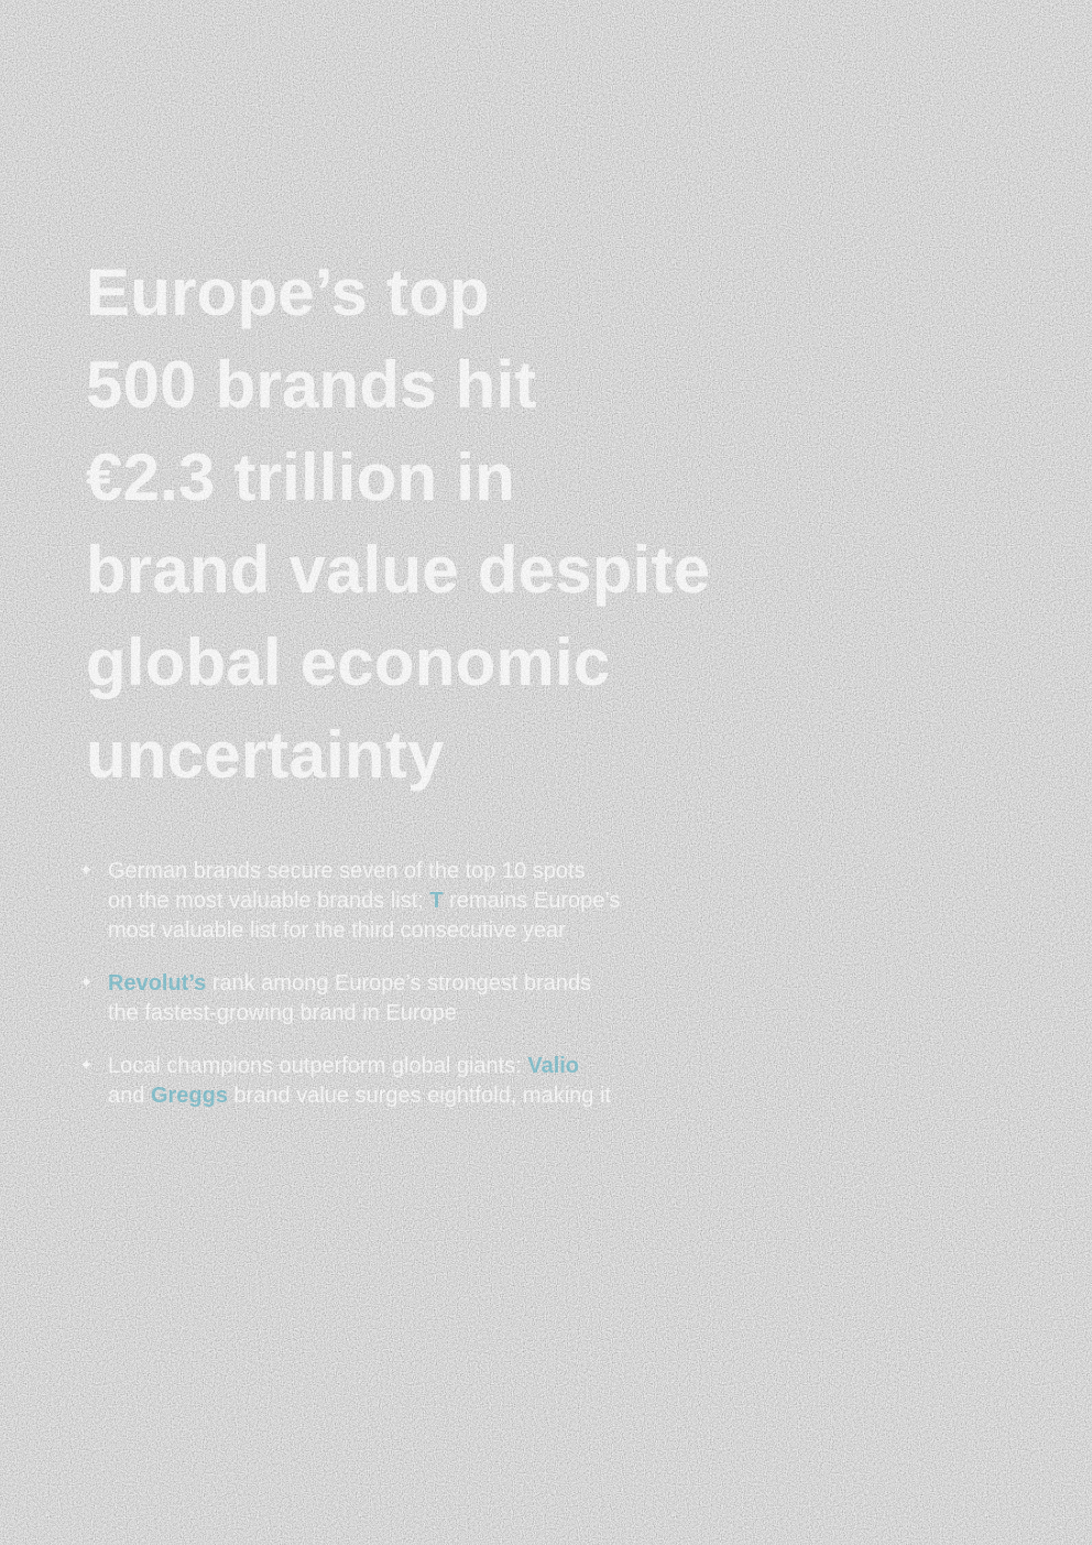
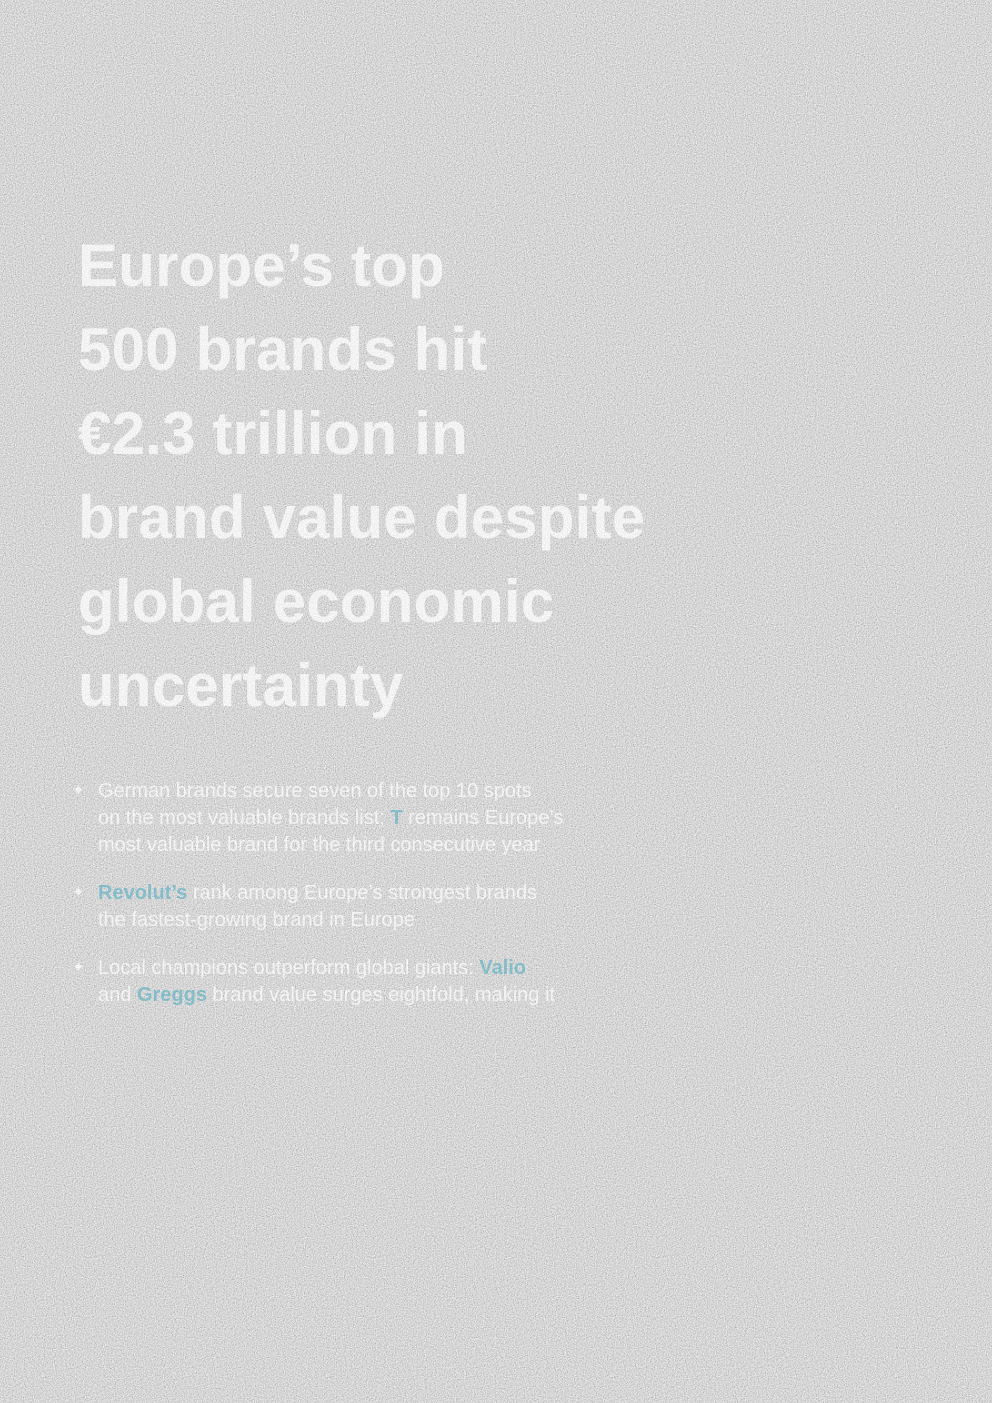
  Europe’s top
  500 brands hit
  €2.3 trillion in
  brand value despite
  global economic
  uncertainty
  ✦
  German brands secure seven of the top 10 spots
  on the most valuable brands list; T remains Europe’s
- most valuable list for the third consecutive year
+ most valuable brand for the third consecutive year
  ✦
  Revolut’s rank among Europe’s strongest brands
  the fastest-growing brand in Europe
  ✦
  Local champions outperform global giants: Valio
  and Greggs brand value surges eightfold, making it
